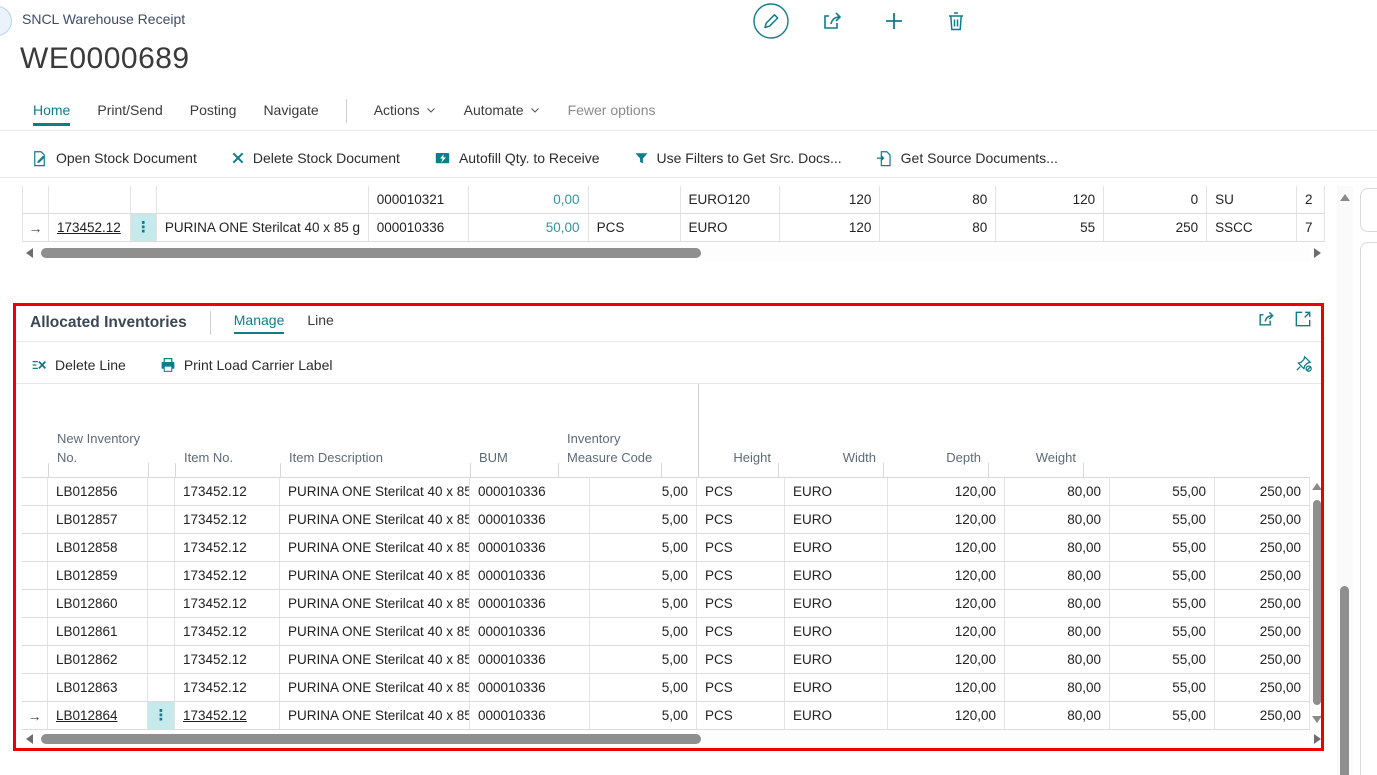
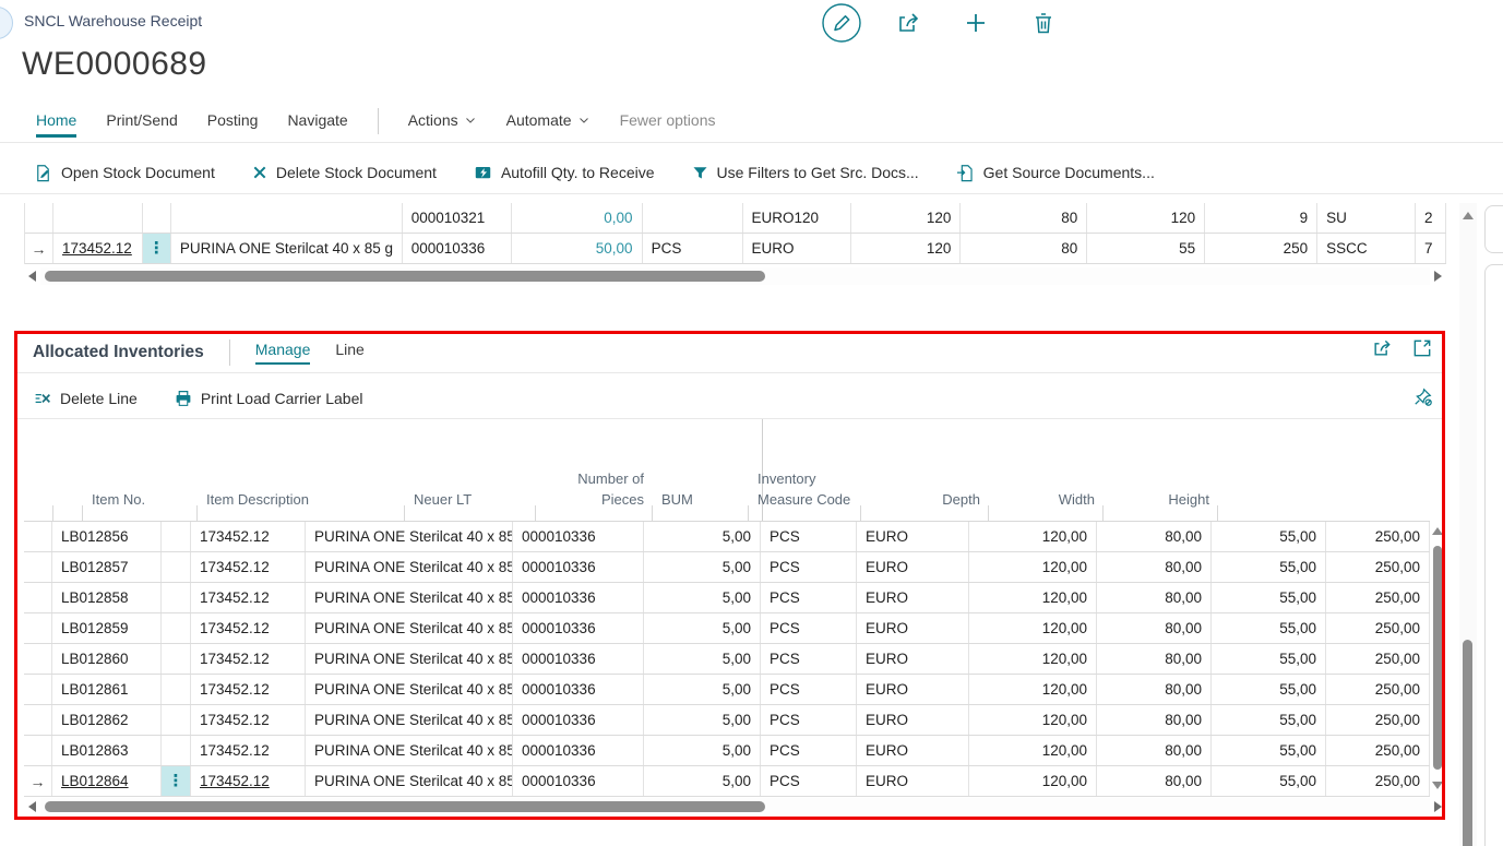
  SNCL Warehouse Receipt
  WE0000689
  Home
  Print/Send
  Posting
  Navigate
  Actions
  Automate
  Fewer options
  Open Stock Document
  Delete Stock Document
  Autofill Qty. to Receive
  Use Filters to Get Src. Docs...
  Get Source Documents...
  000010321
  0,00
  EURO120
  120
  80
  120
- 0
+ 9
  SU
  2
  →
  173452.12
  ⋮
  PURINA ONE Sterilcat 40 x 85 g
  000010336
  50,00
  PCS
  EURO
  120
  80
  55
  250
  SSCC
  7
  Allocated Inventories
  Manage
  Line
  Delete Line
  Print Load Carrier Label
- New Inventory
- No.
  Item No.
  Item Description
+ Neuer LT
+ Number of
+ Pieces
  BUM
  Inventory
  Measure Code
- Height
+ Depth
  Width
- Depth
+ Height
- Weight
  LB012856
  173452.12
  PURINA ONE Sterilcat 40 x 85
  000010336
  5,00
  PCS
  EURO
  120,00
  80,00
  55,00
  250,00
  LB012857
  173452.12
  PURINA ONE Sterilcat 40 x 85
  000010336
  5,00
  PCS
  EURO
  120,00
  80,00
  55,00
  250,00
  LB012858
  173452.12
  PURINA ONE Sterilcat 40 x 85
  000010336
  5,00
  PCS
  EURO
  120,00
  80,00
  55,00
  250,00
  LB012859
  173452.12
  PURINA ONE Sterilcat 40 x 85
  000010336
  5,00
  PCS
  EURO
  120,00
  80,00
  55,00
  250,00
  LB012860
  173452.12
  PURINA ONE Sterilcat 40 x 85
  000010336
  5,00
  PCS
  EURO
  120,00
  80,00
  55,00
  250,00
  LB012861
  173452.12
  PURINA ONE Sterilcat 40 x 85
  000010336
  5,00
  PCS
  EURO
  120,00
  80,00
  55,00
  250,00
  LB012862
  173452.12
  PURINA ONE Sterilcat 40 x 85
  000010336
  5,00
  PCS
  EURO
  120,00
  80,00
  55,00
  250,00
  LB012863
  173452.12
  PURINA ONE Sterilcat 40 x 85
  000010336
  5,00
  PCS
  EURO
  120,00
  80,00
  55,00
  250,00
  →
  LB012864
  ⋮
  173452.12
  PURINA ONE Sterilcat 40 x 85
  000010336
  5,00
  PCS
  EURO
  120,00
  80,00
  55,00
  250,00
